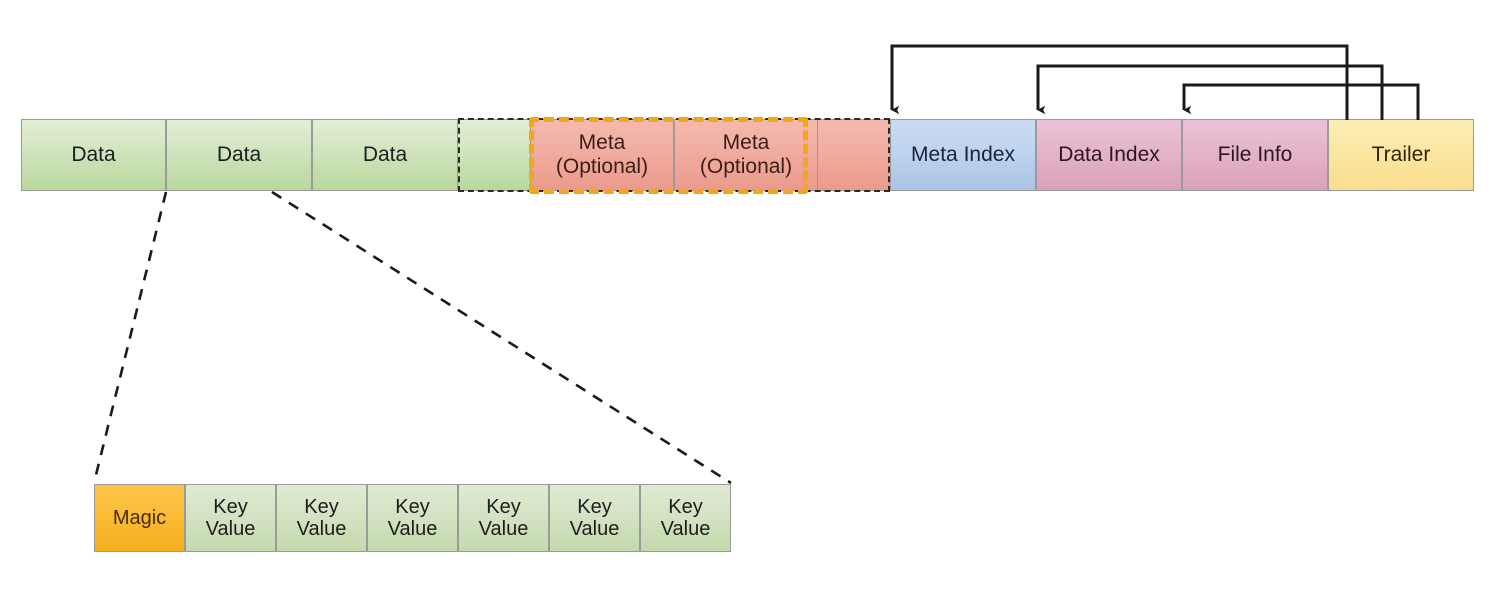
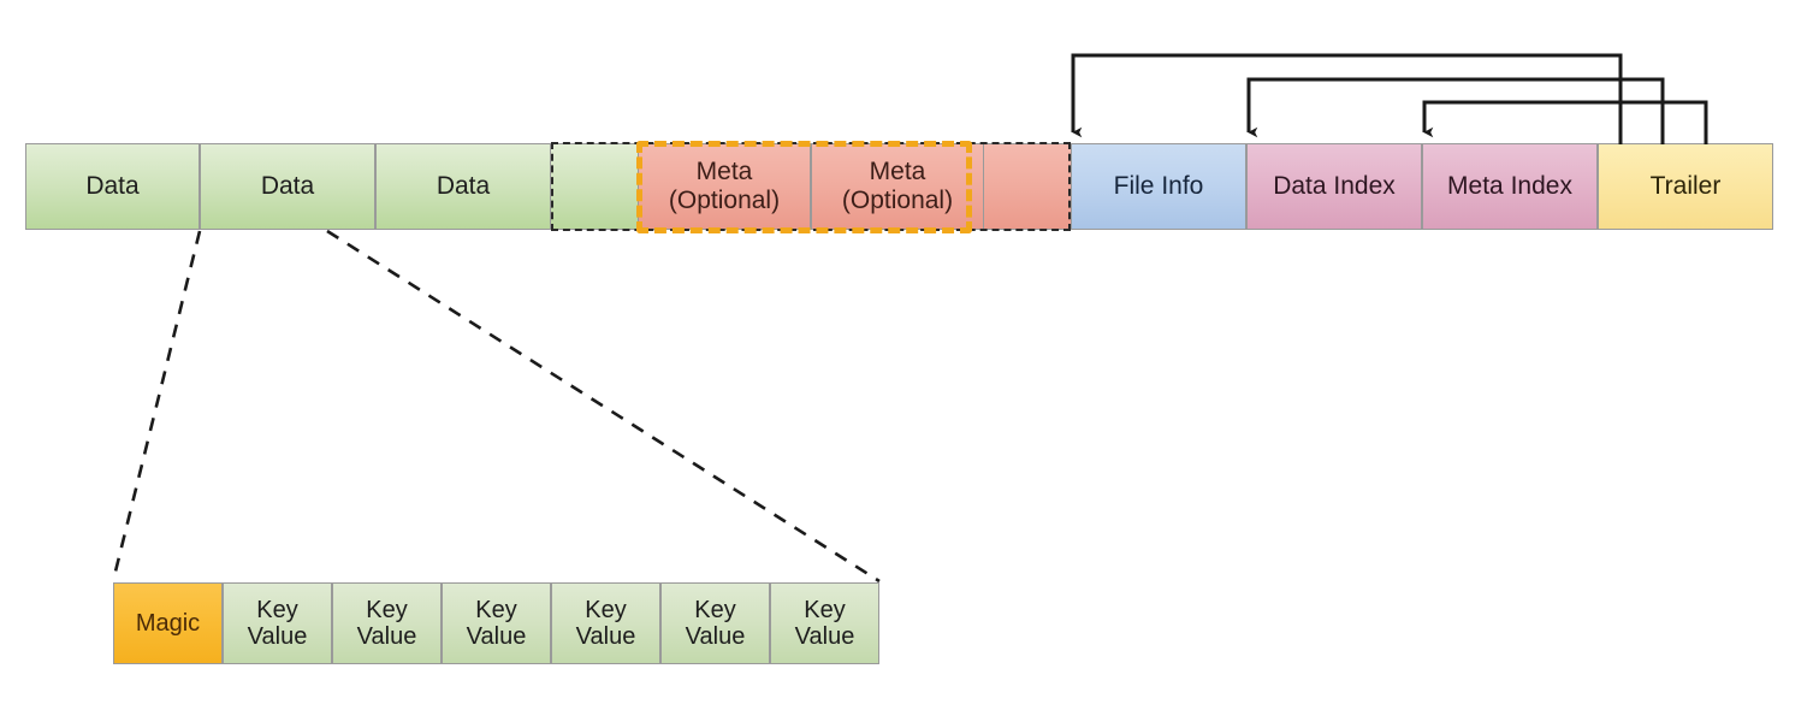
  Data
  Data
  Data
  Meta
  (Optional)
  Meta
  (Optional)
- Meta Index
+ File Info
  Data Index
- File Info
+ Meta Index
  Trailer
  Magic
  Key
  Value
  Key
  Value
  Key
  Value
  Key
  Value
  Key
  Value
  Key
  Value
